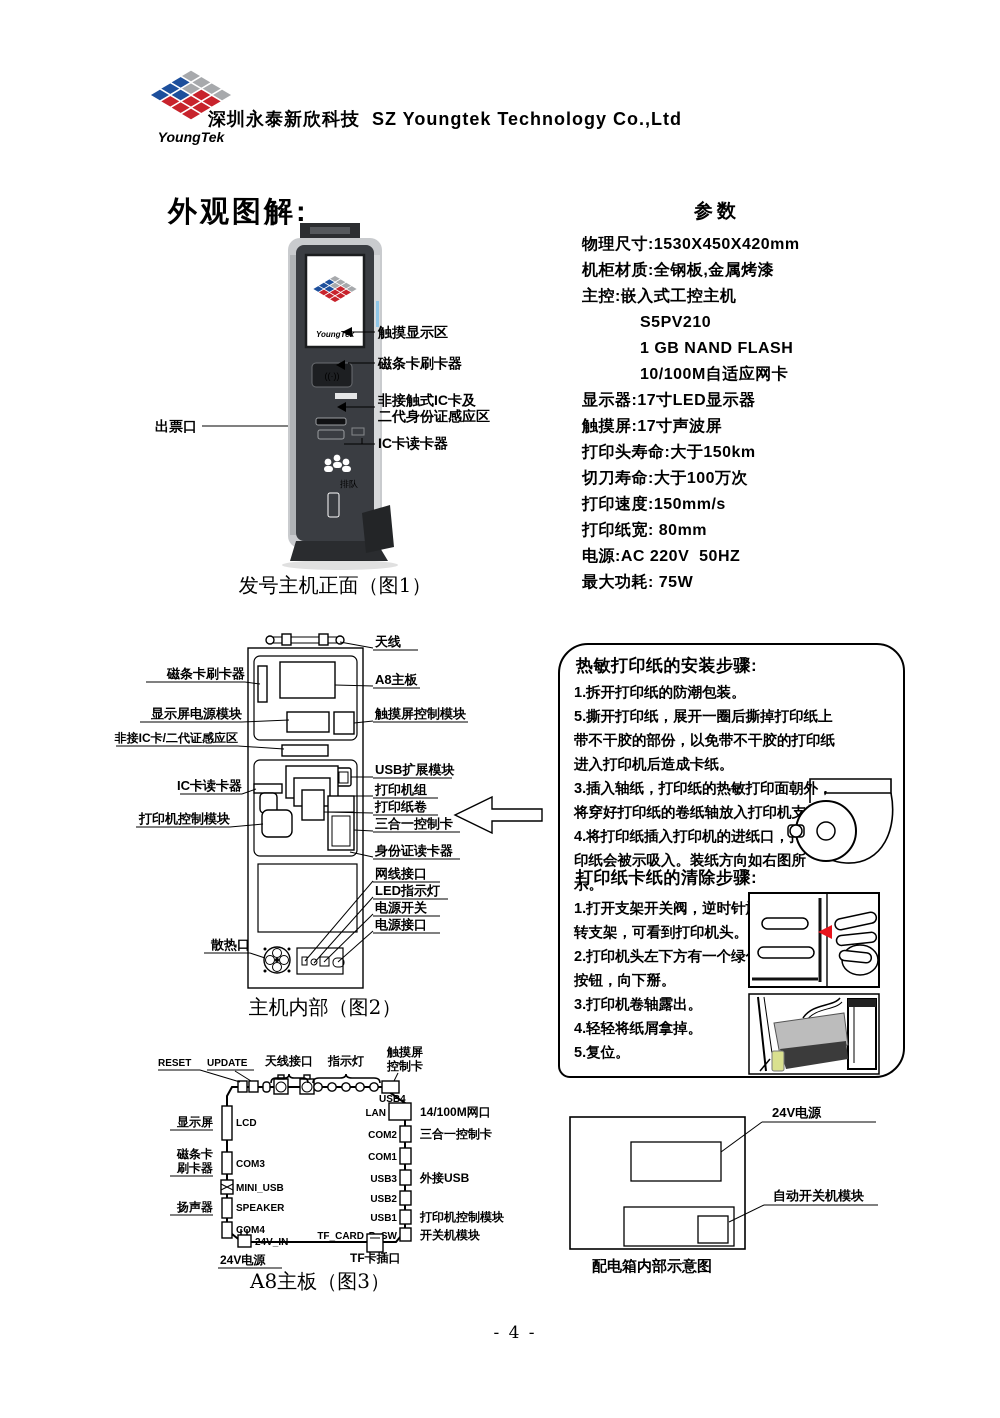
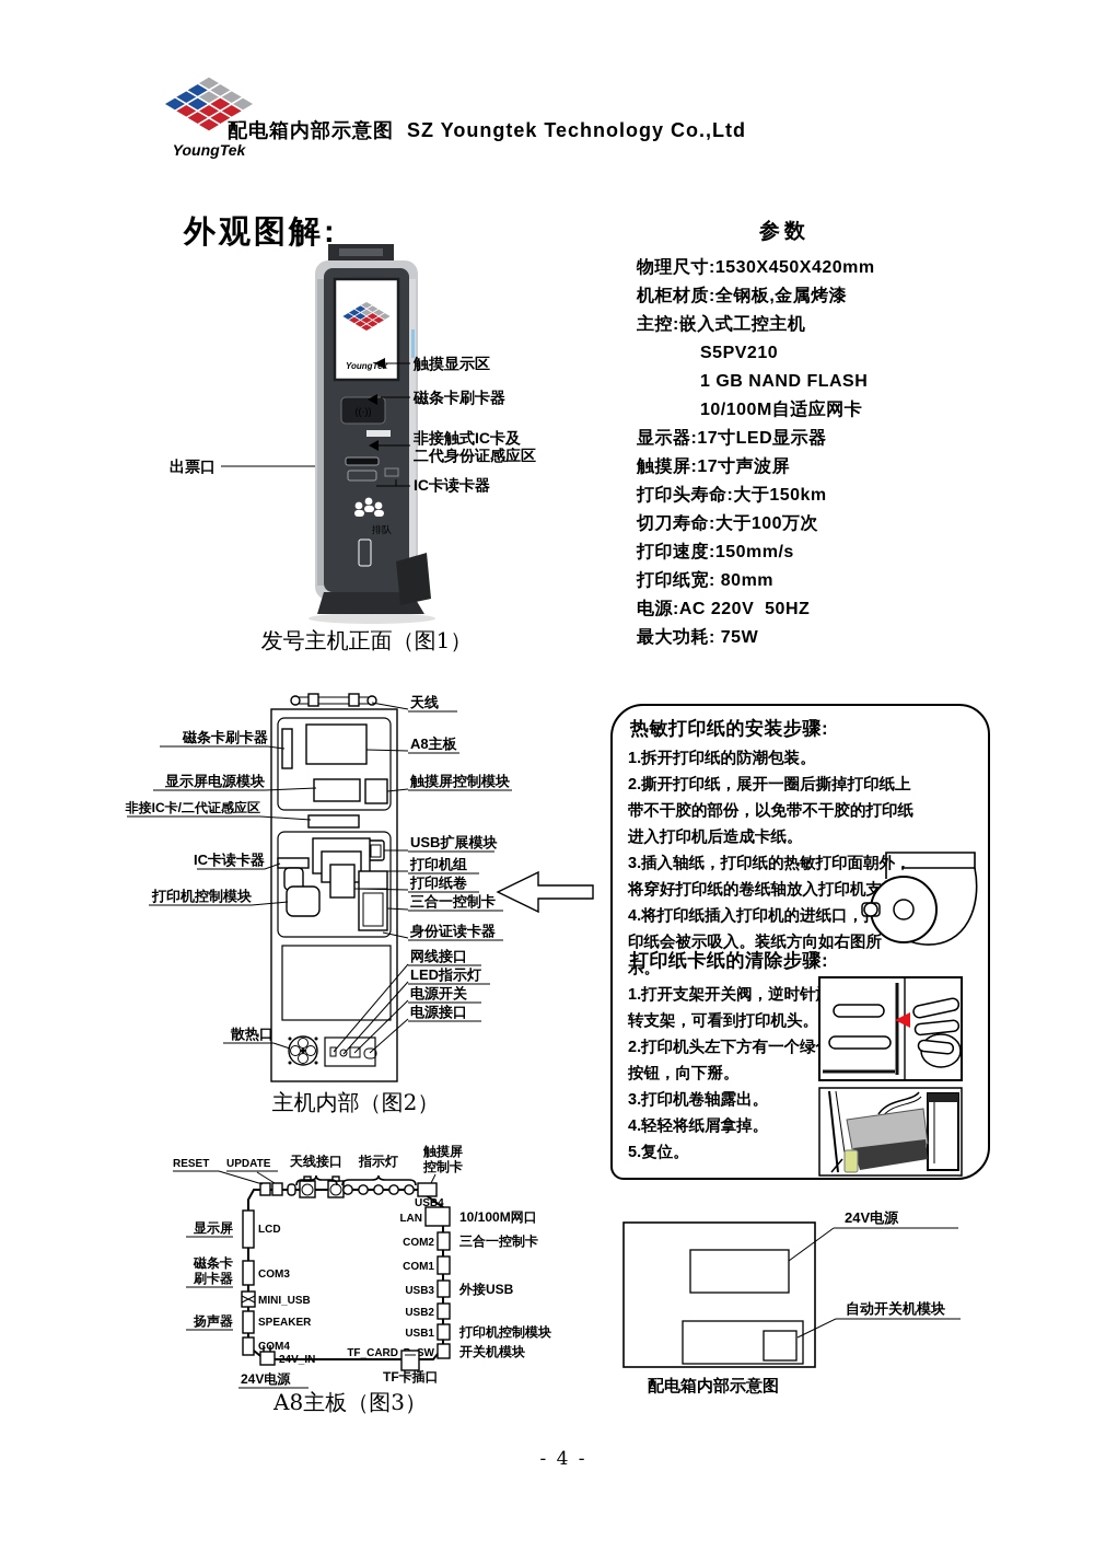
  YoungTek
- 深圳永泰新欣科技 SZ Youngtek Technology Co.,Ltd
+ 配电箱内部示意图 SZ Youngtek Technology Co.,Ltd
  外观图解:
  YoungT
  ((·))
  排队
  触摸显示区
  磁条卡刷卡器
  非接触式IC卡及
  二代身份证感应区
  IC卡读卡器
  出票口
  发号主机正面（图1）
  参数
  物理尺寸:1530X450X420mm
  机柜材质:全钢板,金属烤漆
  主控:嵌入式工控主机
  S5PV210
  1 GB NAND FLASH
  10/100M自适应网卡
  显示器:17寸LED显示器
  触摸屏:17寸声波屏
  打印头寿命:大于150km
  切刀寿命:大于100万次
  打印速度:150mm/s
  打印纸宽: 80mm
  电源:AC 220V 50HZ
  最大功耗: 75W
  磁条卡刷卡器
  显示屏电源模块
  非接IC卡/二代证感应区
  IC卡读卡器
  打印机控制模块
  散热口
  天线
  A8主板
  触摸屏控制模块
  USB扩展模块
  打印机组
  打印纸卷
  三合一控制卡
  身份证读卡器
  网线接口
  LED指示灯
  电源开关
  电源接口
  主机内部（图2）
  热敏打印纸的安装步骤:
  1.拆开打印纸的防潮包装。
- 5.撕开打印纸，展开一圈后撕掉打印纸上带不干胶的部份，以免带不干胶的打印纸进入打印机后造成卡纸。
+ 2.撕开打印纸，展开一圈后撕掉打印纸上带不干胶的部份，以免带不干胶的打印纸进入打印机后造成卡纸。
  3.插入轴纸，打印纸的热敏打印面朝外，将穿好打印纸的卷纸轴放入打印机支
  4.将打印纸插入打印机的进纸口，印纸会被示吸入。装纸方向如右图所示。
  打印纸卡纸的清除步骤:
  1.打开支架开关阀，逆时针转支架，可看到打印机头。
  2.打印机头左下方有一个绿按钮，向下掰。
  3.打印机卷轴露出。
  4.轻轻将纸屑拿掉。
  5.复位。
  RESET
  UPDATE
  天线接口
  指示灯
  触摸屏
  控制卡
  USB4
  LAN
- 14/100M网口
+ 10/100M网口
  COM2
  三合一控制卡
  COM1
  USB3
  外接USB
  USB2
  USB1
  打印机控制模块
  开关机模块
  TF_CARD
  TF卡插口
  LCD
  显示屏
  COM3
  磁条卡
  刷卡器
  MINI_USB
  SPEAKER
  扬声器
  CM4
  24V_IN
  24V电源
  A8主板（图3）
  24V电源
  自动开关机模块
  配电箱内部示意图
  - 4 -
